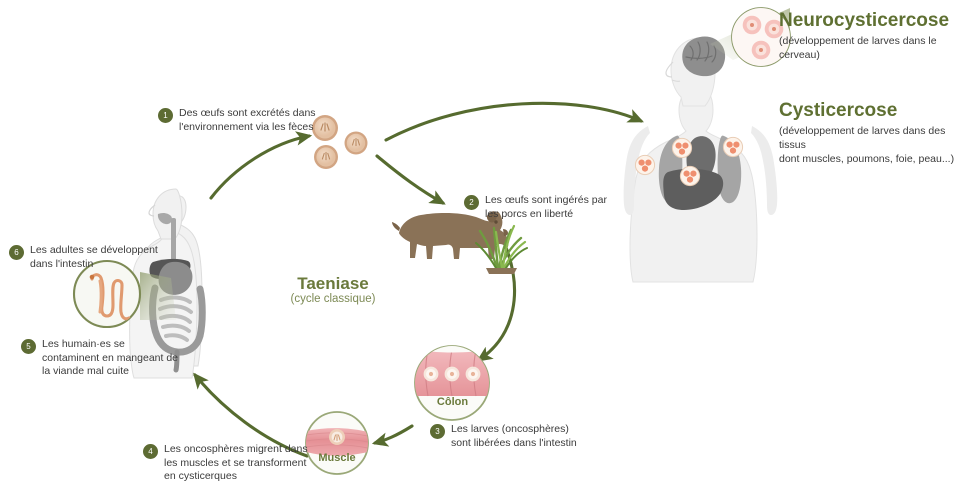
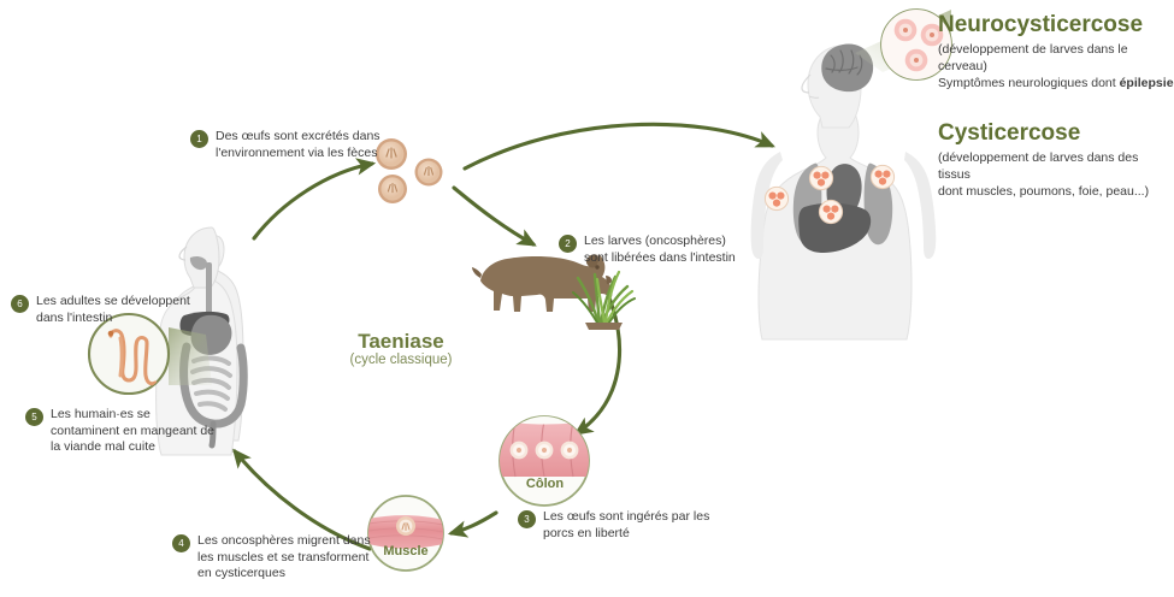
  1
  Des œufs sont excrétés dans l'environnement via les fèces
  2
- Les œufs sont ingérés par les porcs en liberté
+ Les larves (oncosphères) sont libérées dans l'intestin
  3
- Les larves (oncosphères) sont libérées dans l'intestin
+ Les œufs sont ingérés par les porcs en liberté
  4
  Les oncosphères migrent dans les muscles et se transforment en cysticerques
  5
  Les humain·es se contaminent en mangeant de la viande mal cuite
  6
  Les adultes se développent dans l'intestin
  Taeniase
  (cycle classique)
  Côlon
  Muscle
  Neurocysticercose
  (développement de larves dans le cerveau)
+ Symptômes neurologiques dont épilepsie
  Cysticercose
  (développement de larves dans des tissus
  dont muscles, poumons, foie, peau...)
